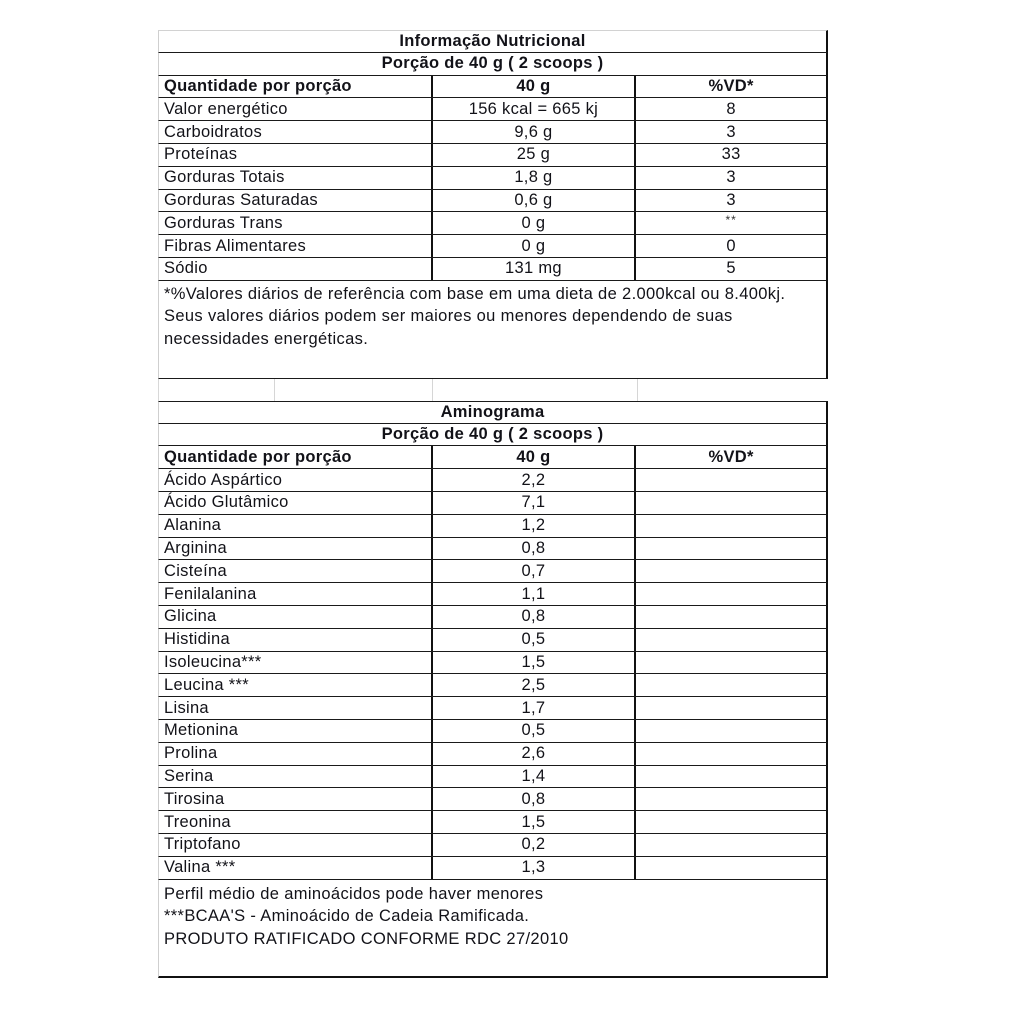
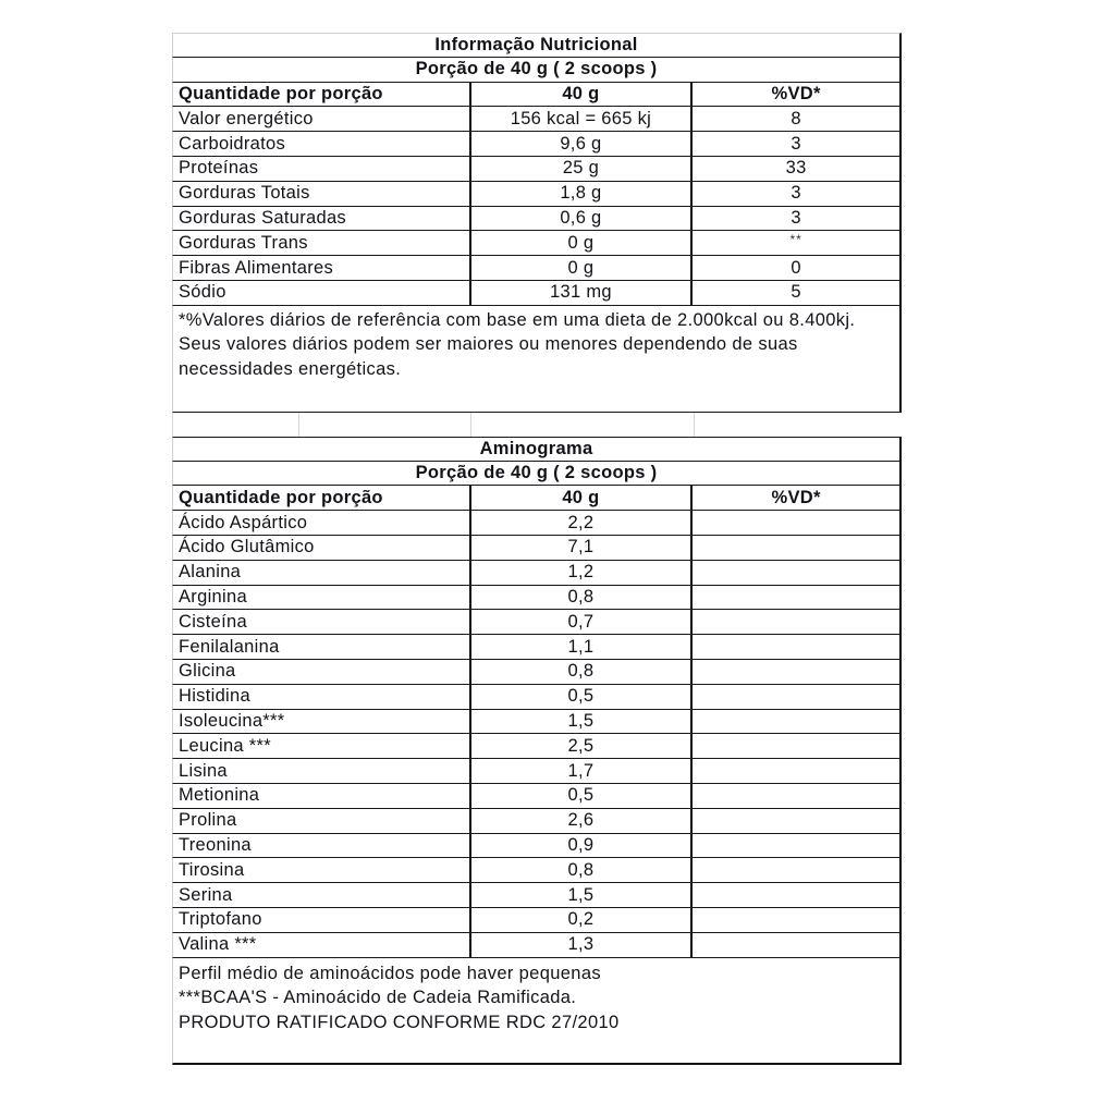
  Informação Nutricional
  Porção de 40 g ( 2 scoops )
  Quantidade por porção
  40 g
  %VD*
  Valor energético
  156 kcal = 665 kj
  8
  Carboidratos
  9,6 g
  3
  Proteínas
  25 g
  33
  Gorduras Totais
  1,8 g
  3
  Gorduras Saturadas
  0,6 g
  3
  Gorduras Trans
  0 g
  **
  Fibras Alimentares
  0 g
  0
  Sódio
  131 mg
  5
  *%Valores diários de referência com base em uma dieta de 2.000kcal ou 8.400kj. Seus valores diários podem ser maiores ou menores dependendo de suas necessidades energéticas.
  Aminograma
  Porção de 40 g ( 2 scoops )
  Quantidade por porção
  40 g
  %VD*
  Ácido Aspártico
  2,2
  _
  Ácido Glutâmico
  7,1
  _
  Alanina
  1,2
  _
  Arginina
  0,8
  _
  Cisteína
  0,7
  _
  Fenilalanina
  1,1
  _
  Glicina
  0,8
  _
  Histidina
  0,5
  _
  Isoleucina***
  1,5
  _
  Leucina ***
  2,5
  _
  Lisina
  1,7
  _
  Metionina
  0,5
  _
  Prolina
  2,6
  _
- Serina
+ Treonina
- 1,4
+ 0,9
  _
  Tirosina
  0,8
  _
- Treonina
+ Serina
  1,5
  _
  Triptofano
  0,2
  _
  Valina ***
  1,3
  _
- Perfil médio de aminoácidos pode haver menores
+ Perfil médio de aminoácidos pode haver pequenas
  ***BCAA'S - Aminoácido de Cadeia Ramificada.
  PRODUTO RATIFICADO CONFORME RDC 27/2010
